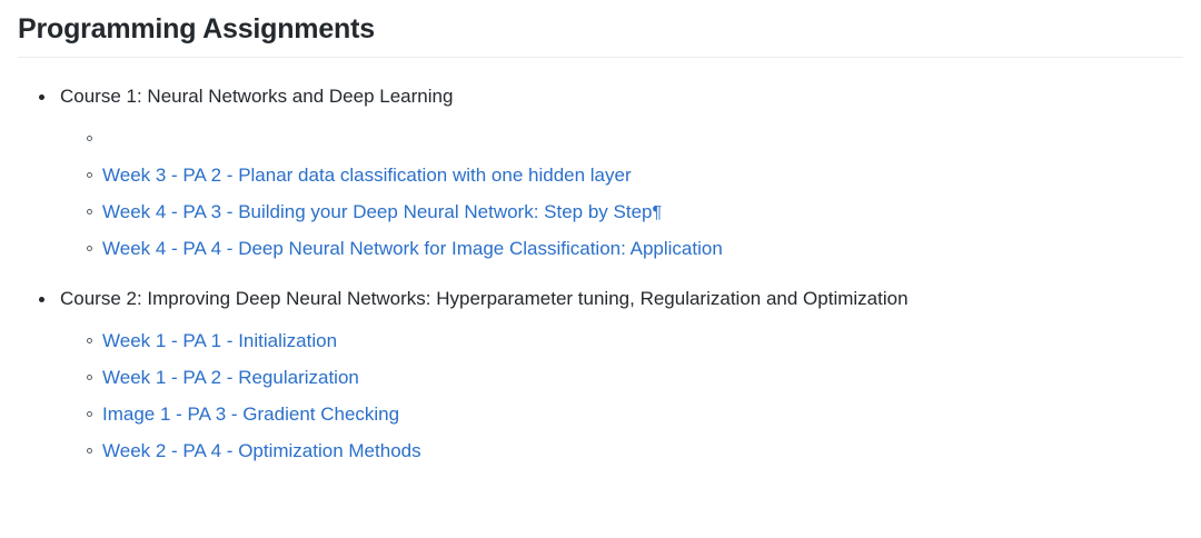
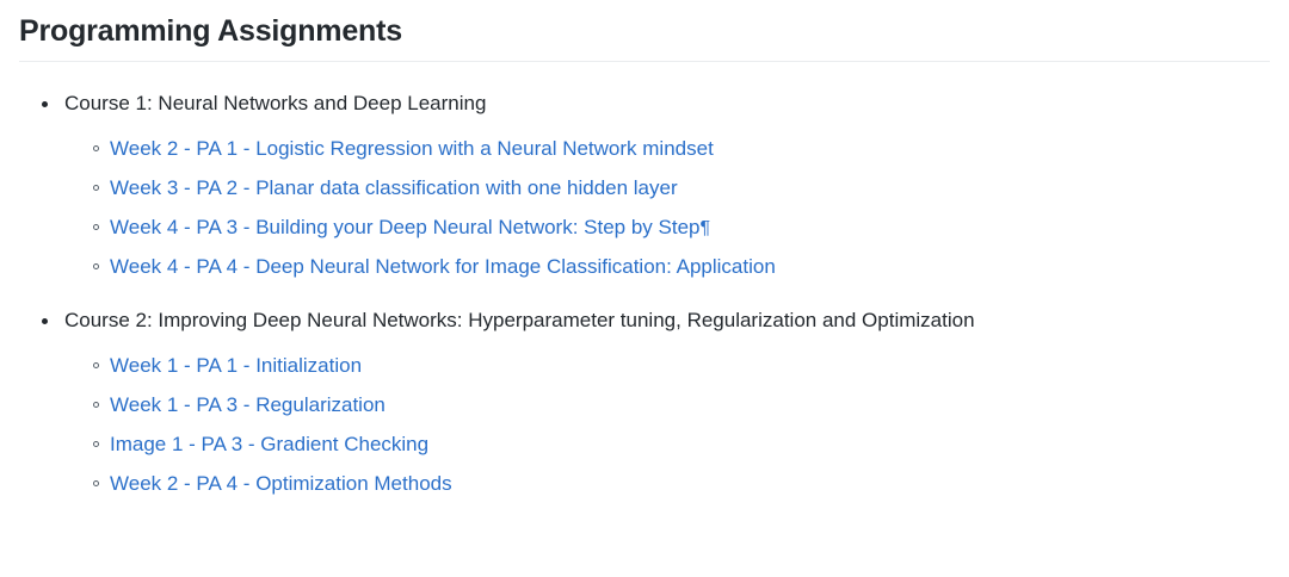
  Programming Assignments
  Course 1: Neural Networks and Deep Learning
+ Week 2 - PA 1 - Logistic Regression with a Neural Network mindset
  Week 3 - PA 2 - Planar data classification with one hidden layer
  Week 4 - PA 3 - Building your Deep Neural Network: Step by Step¶
  Week 4 - PA 4 - Deep Neural Network for Image Classification: Application
  Course 2: Improving Deep Neural Networks: Hyperparameter tuning, Regularization and Optimization
  Week 1 - PA 1 - Initialization
- Week 1 - PA 2 - Regularization
+ Week 1 - PA 3 - Regularization
  Image 1 - PA 3 - Gradient Checking
  Week 2 - PA 4 - Optimization Methods
